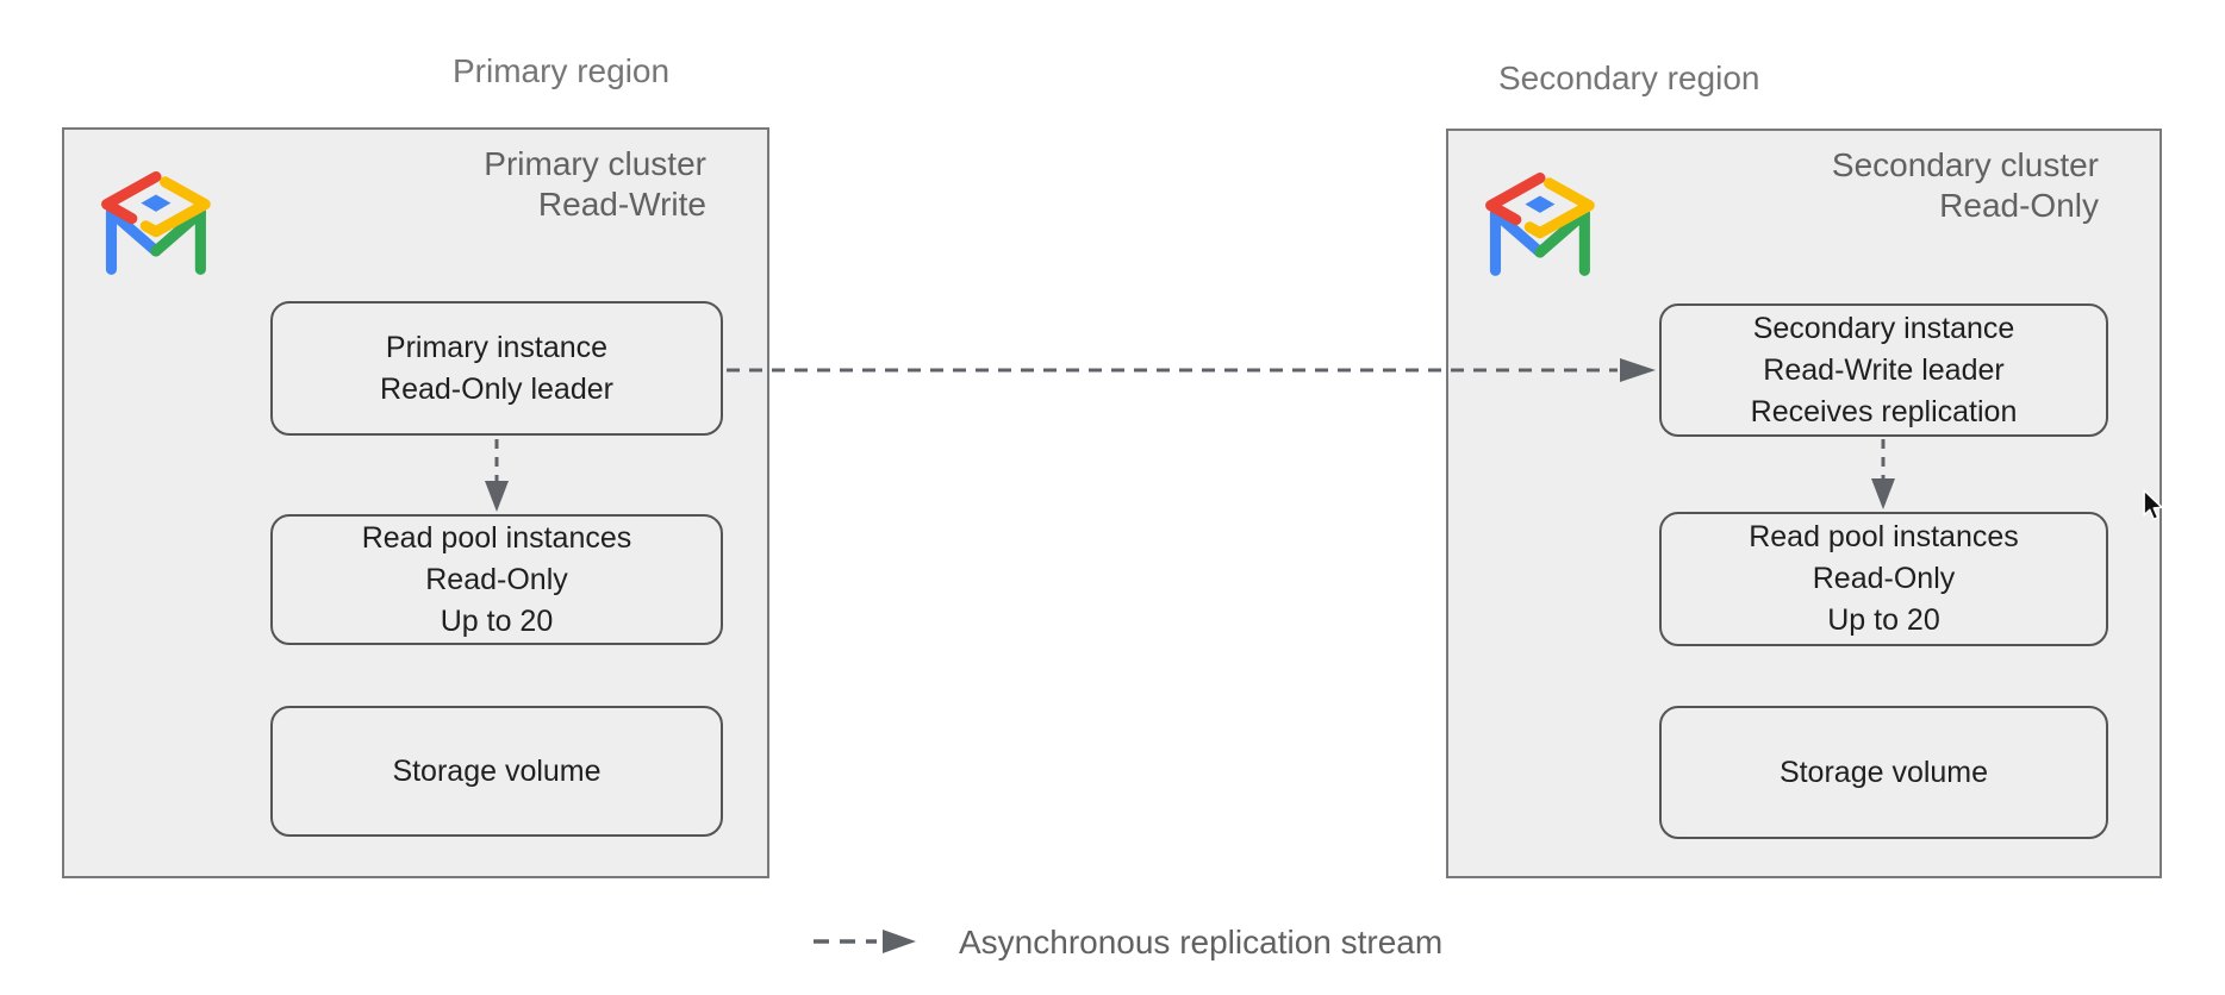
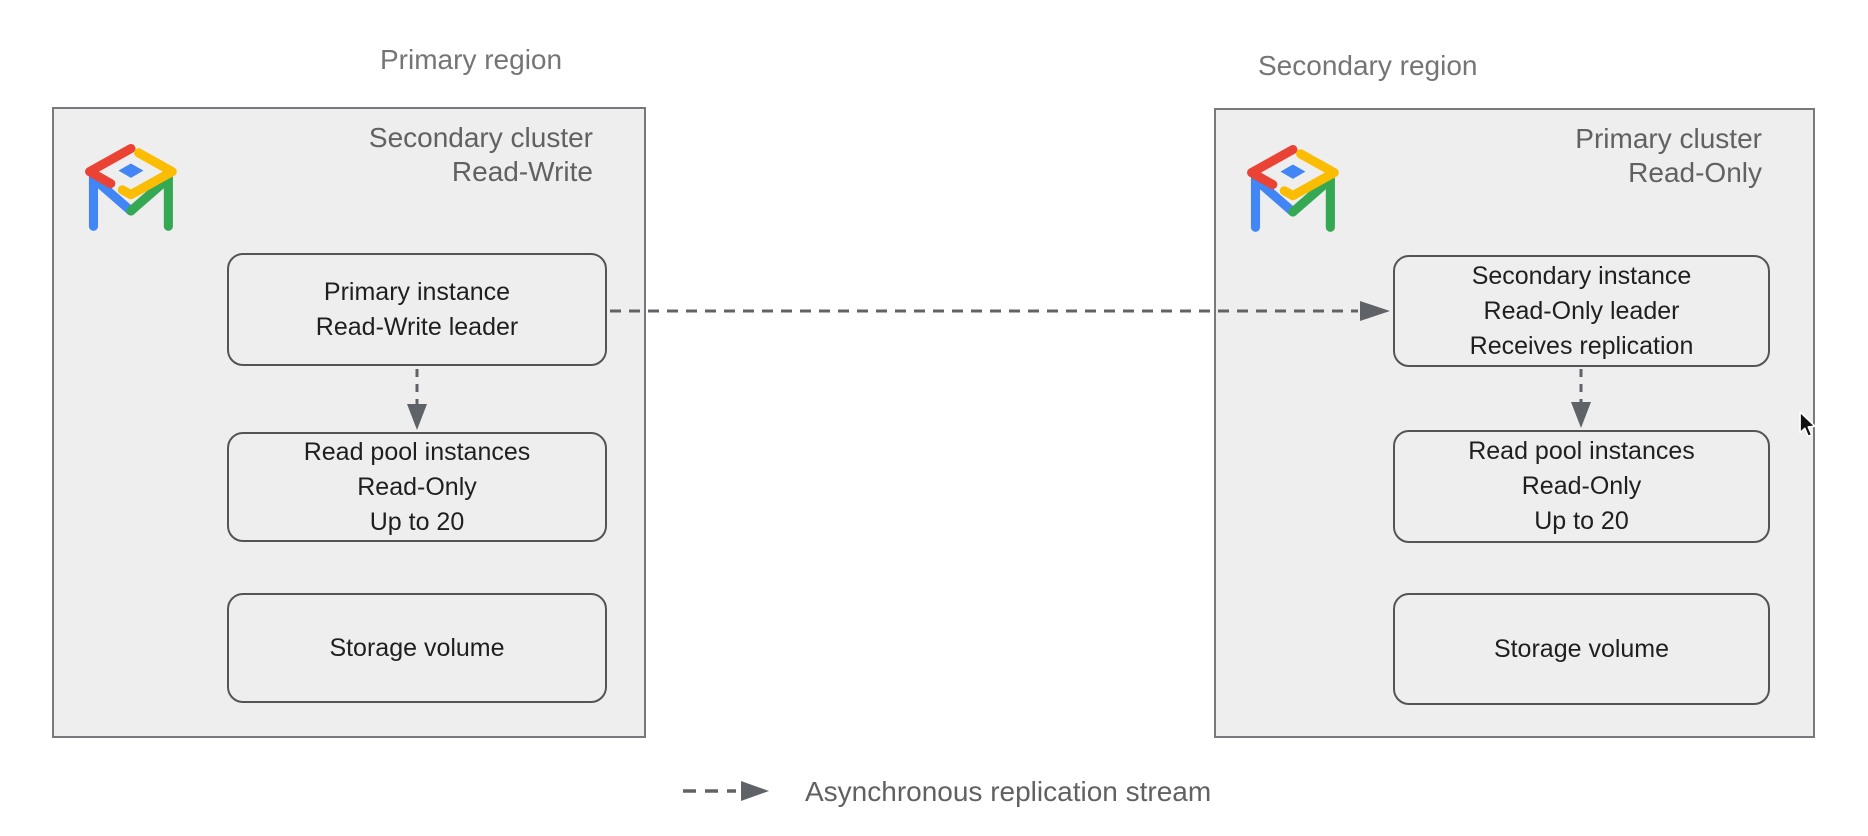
  Primary region
  Secondary region
- Primary cluster
+ Secondary cluster
  Read-Write
  Primary instance
- Read-Only leader
+ Read-Write leader
  Read pool instances
  Read-Only
  Up to 20
  Storage volume
- Secondary cluster
+ Primary cluster
  Read-Only
  Secondary instance
- Read-Write leader
+ Read-Only leader
  Receives replication
  Read pool instances
  Read-Only
  Up to 20
  Storage volume
  Asynchronous replication stream
